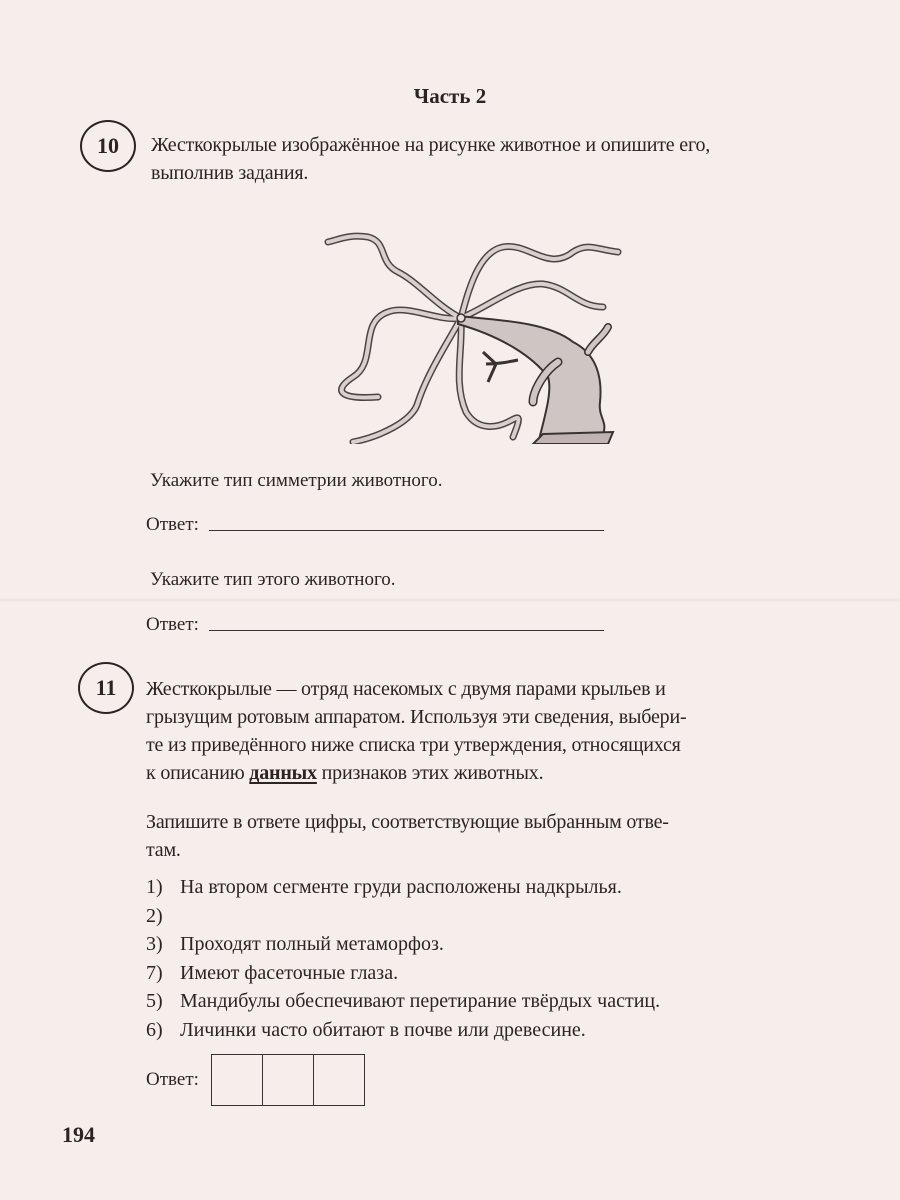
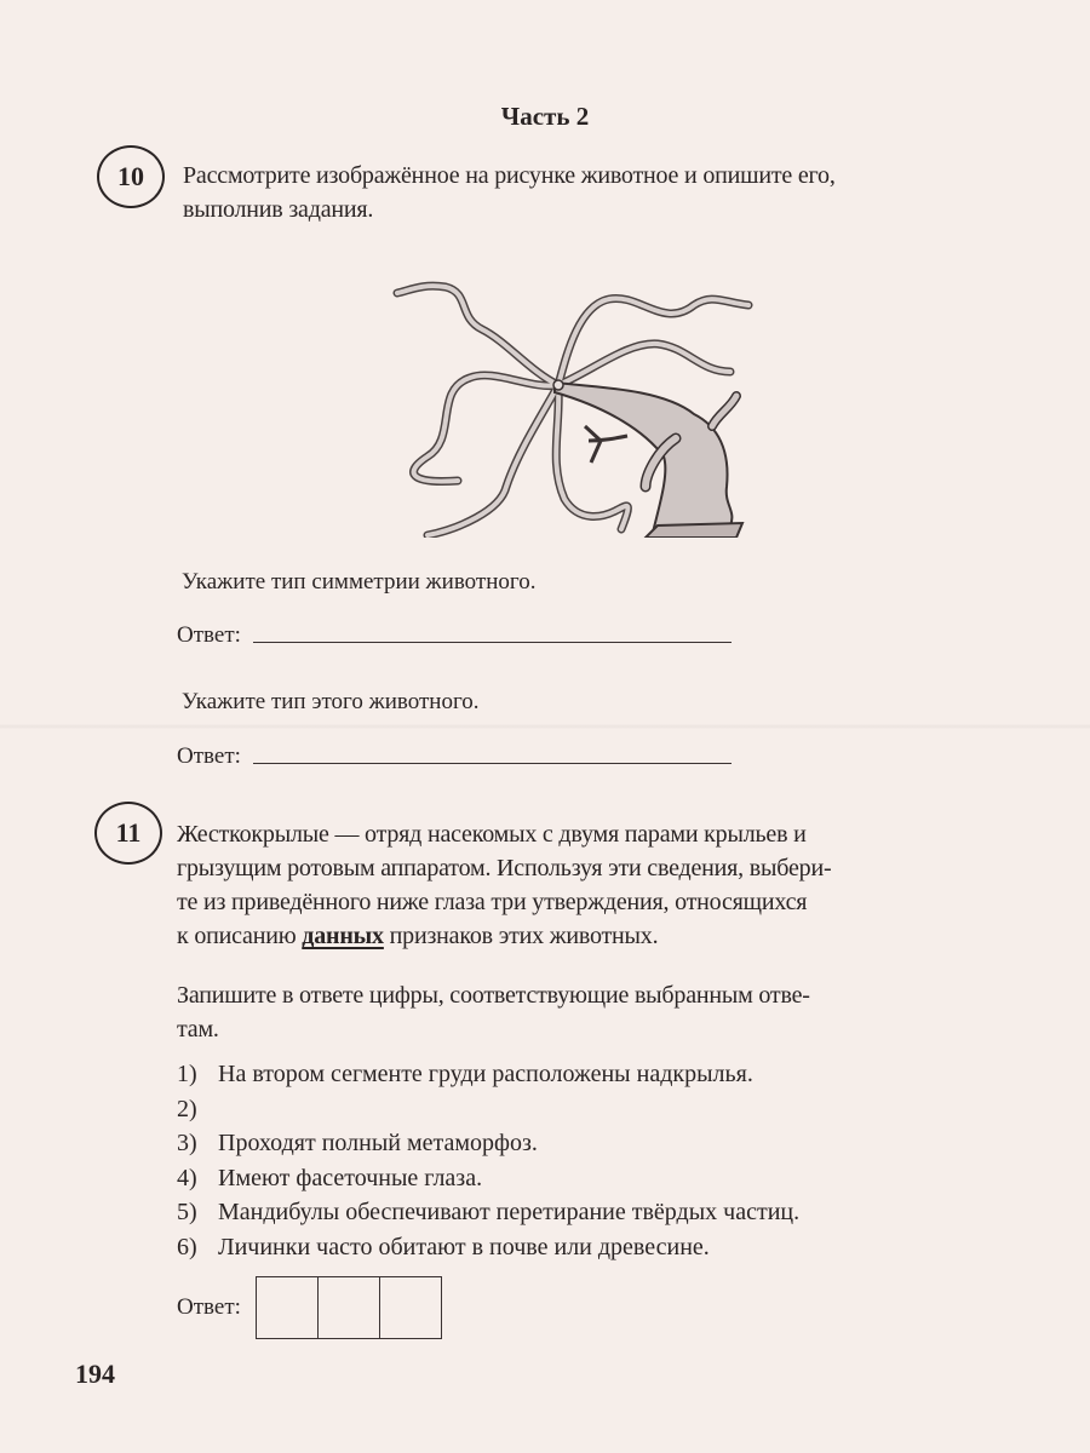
  Часть 2
  10
- Жесткокрылые изображённое на рисунке животное и опишите его,
+ Рассмотрите изображённое на рисунке животное и опишите его,
  выполнив задания.
  Укажите тип симметрии животного.
  Ответ:
  Укажите тип этого животного.
  Ответ:
  11
  Жесткокрылые — отряд насекомых с двумя парами крыльев и
  грызущим ротовым аппаратом. Используя эти сведения, выбери-
- те из приведённого ниже списка три утверждения, относящихся
+ те из приведённого ниже глаза три утверждения, относящихся
  к описанию данных признаков этих животных.
  Запишите в ответе цифры, соответствующие выбранным отве-
  там.
  1)
  На втором сегменте груди расположены надкрылья.
  2)
  3)
  Проходят полный метаморфоз.
- 7)
+ 4)
  Имеют фасеточные глаза.
  5)
  Мандибулы обеспечивают перетирание твёрдых частиц.
  6)
  Личинки часто обитают в почве или древесине.
  Ответ:
  194
